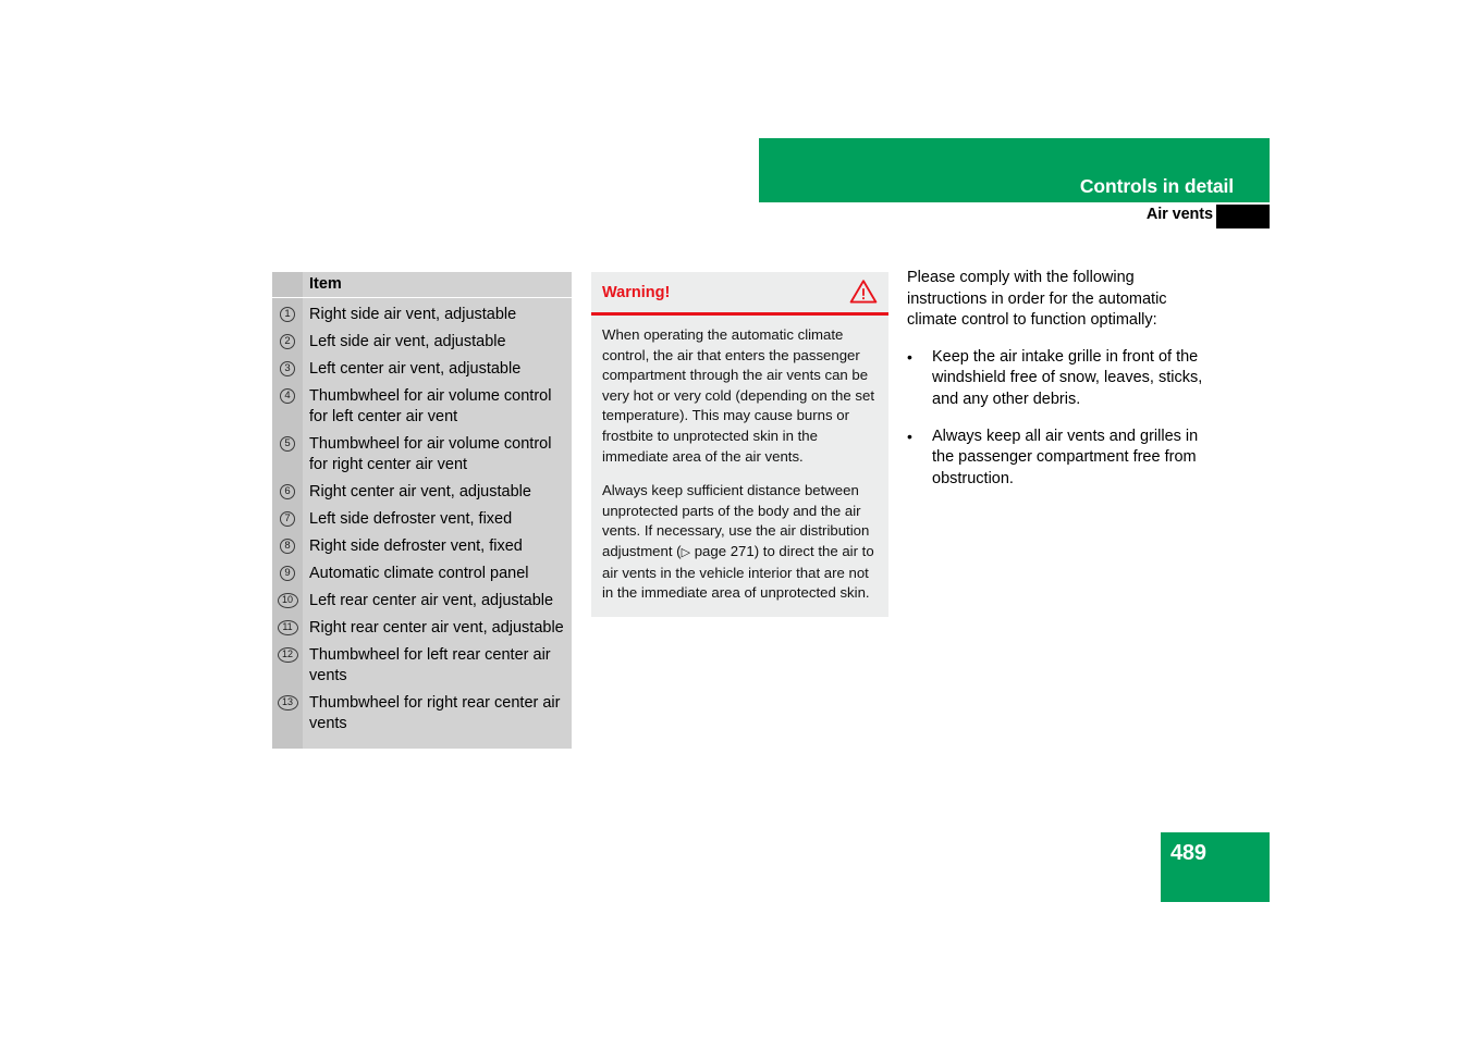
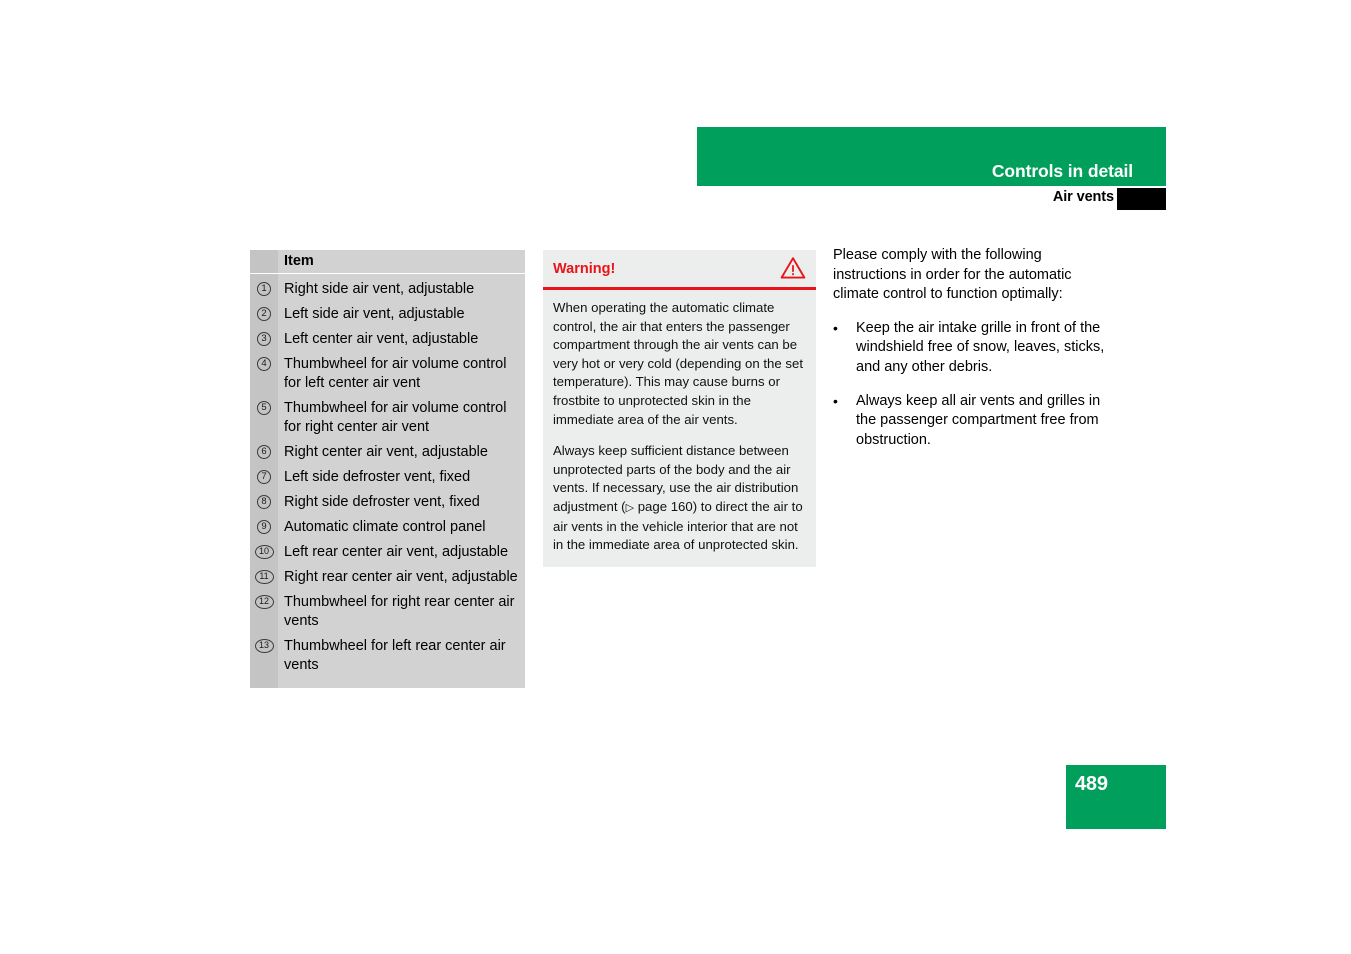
  Controls in detail
  Air vents
  Item
  1
  Right side air vent, adjustable
  2
  Left side air vent, adjustable
  3
  Left center air vent, adjustable
  4
  Thumbwheel for air volume control for left center air vent
  5
  Thumbwheel for air volume control for right center air vent
  6
  Right center air vent, adjustable
  7
  Left side defroster vent, fixed
  8
  Right side defroster vent, fixed
  9
  Automatic climate control panel
  10
  Left rear center air vent, adjustable
  11
  Right rear center air vent, adjustable
  12
- Thumbwheel for left rear center air vents
+ Thumbwheel for right rear center air vents
  13
- Thumbwheel for right rear center air vents
+ Thumbwheel for left rear center air vents
  Warning!
  When operating the automatic climate control, the air that enters the passenger compartment through the air vents can be very hot or very cold (depending on the set temperature). This may cause burns or frostbite to unprotected skin in the immediate area of the air vents.
- Always keep sufficient distance between unprotected parts of the body and the air vents. If necessary, use the air distribution adjustment (▷ page 271) to direct the air to air vents in the vehicle interior that are not in the immediate area of unprotected skin.
+ Always keep sufficient distance between unprotected parts of the body and the air vents. If necessary, use the air distribution adjustment (▷ page 160) to direct the air to air vents in the vehicle interior that are not in the immediate area of unprotected skin.
  Please comply with the following instructions in order for the automatic climate control to function optimally:
  •
  Keep the air intake grille in front of the windshield free of snow, leaves, sticks, and any other debris.
  •
  Always keep all air vents and grilles in the passenger compartment free from obstruction.
  489
